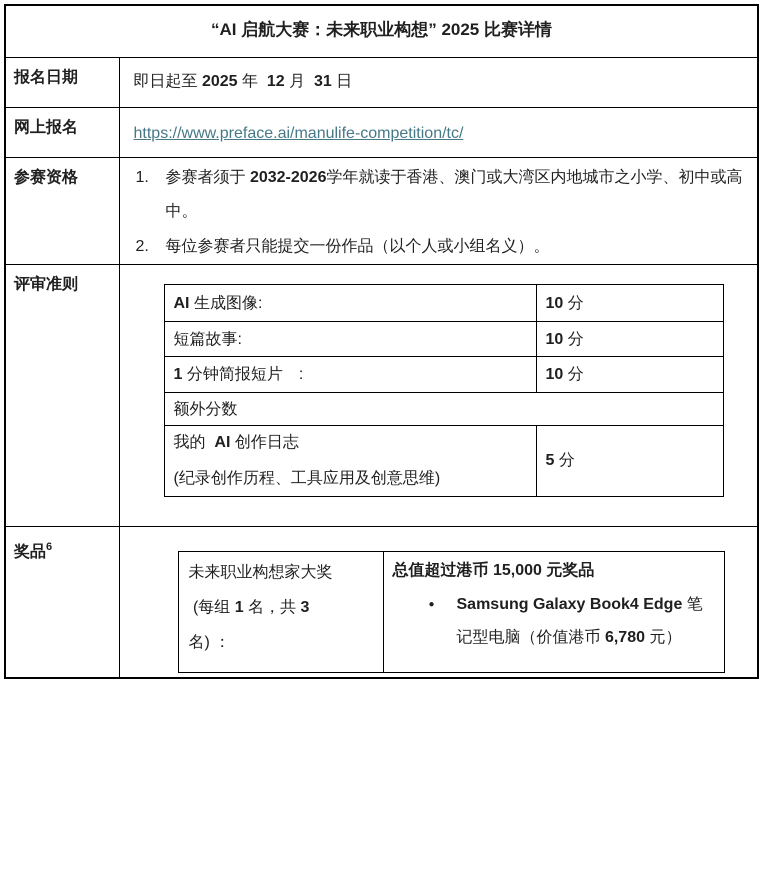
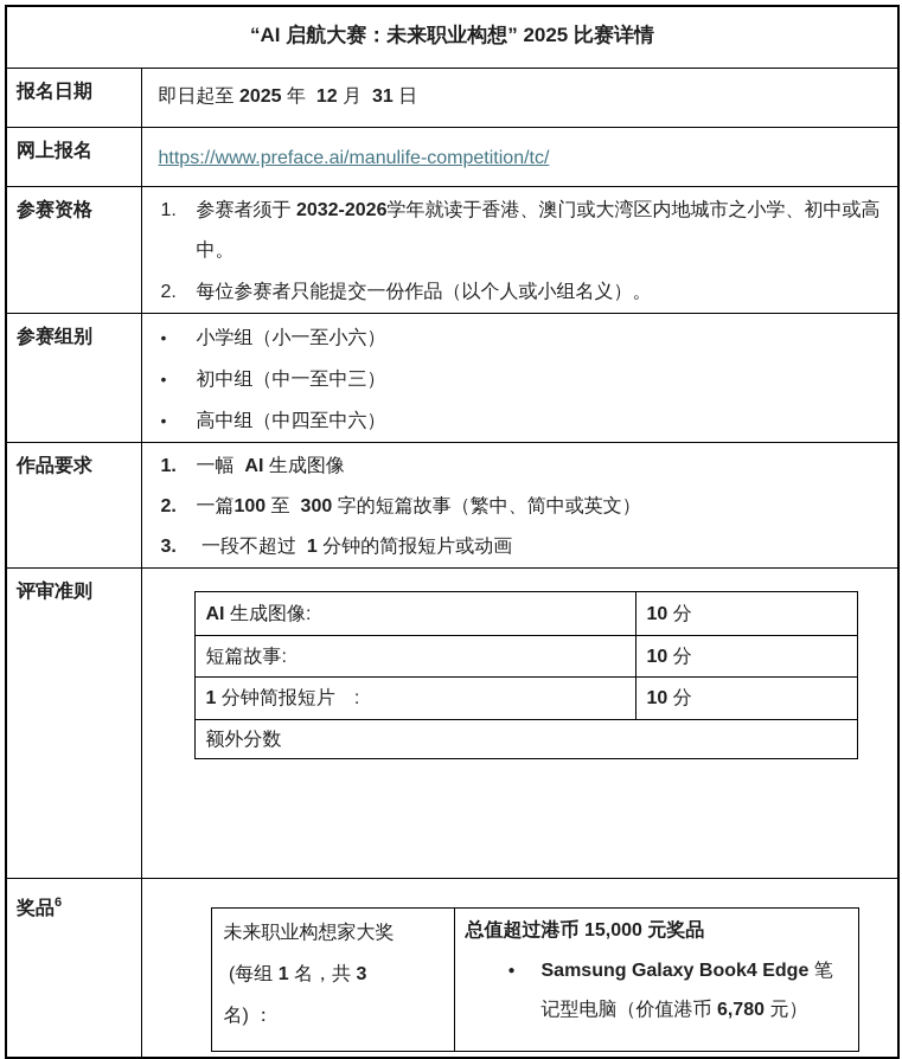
  “AI 启航大赛：未来职业构想” 2025 比赛详情
  报名日期	即日起至 2025 年 12 月 31 日
  网上报名	https://www.preface.ai/manulife-competition/tc/
  参赛资格	1. 参赛者须于 2032-2026学年就读于香港、澳门或大湾区内地城市之小学、初中或高中。 2. 每位参赛者只能提交一份作品（以个人或小组名义）。
+ 参赛组别	• 小学组（小一至小六） • 初中组（中一至中三） • 高中组（中四至中六）
+ 作品要求	1. 一幅 AI 生成图像 2. 一篇100 至 300 字的短篇故事（繁中、简中或英文） 3. 一段不超过 1 分钟的简报短片或动画
  评审准则
  AI 生成图像:	10 分
  短篇故事:	10 分
  1 分钟简报短片 :	10 分
  额外分数
- 我的 AI 创作日志 (纪录创作历程、工具应用及创意思维)	5 分
  奖品6
  未来职业构想家大奖 (每组 1 名，共 3 名) ：	总值超过港币 15,000 元奖品 ● Samsung Galaxy Book4 Edge 笔记型电脑（价值港币 6,780 元）
